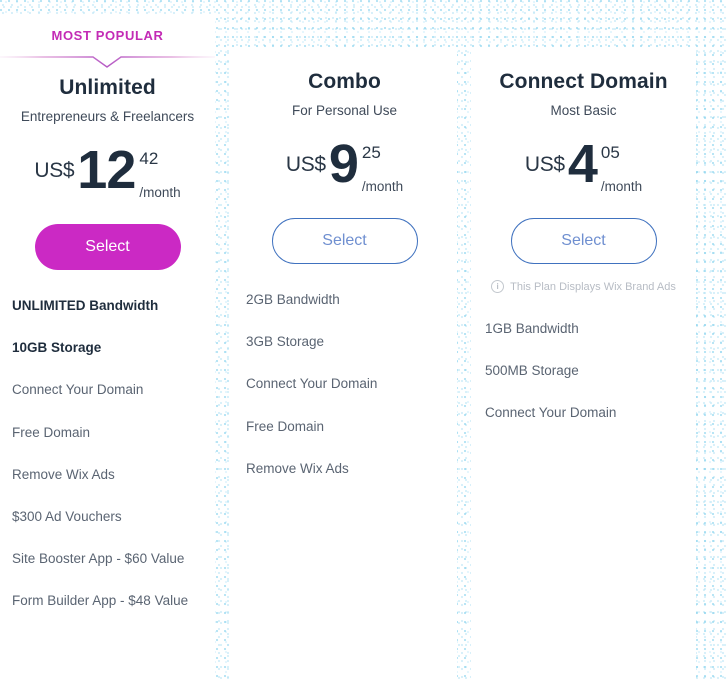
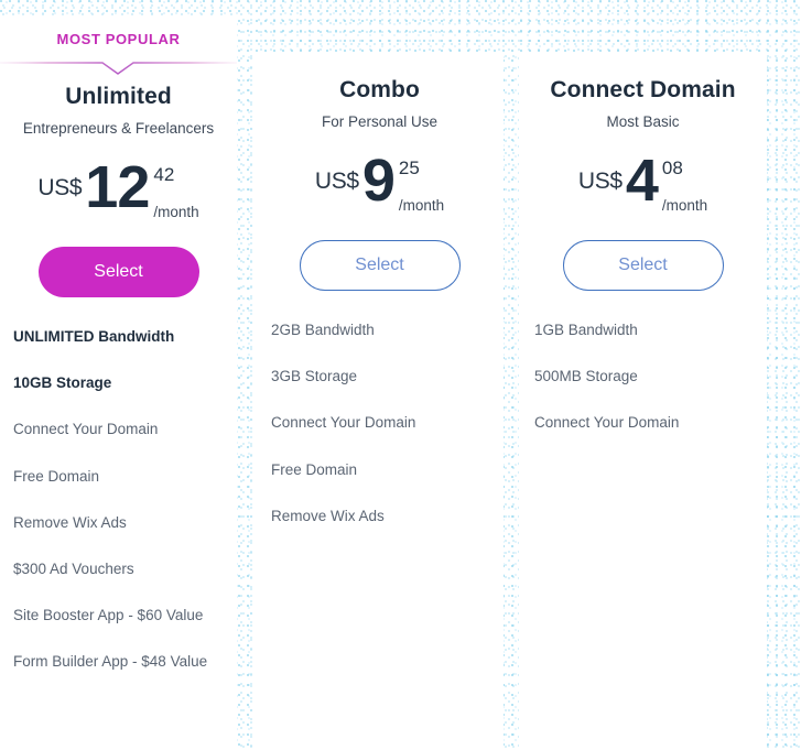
  MOST POPULAR
  Unlimited
  Entrepreneurs & Freelancers
  US$
  12
  42
  /month
  Select
  UNLIMITED Bandwidth
  10GB Storage
  Connect Your Domain
  Free Domain
  Remove Wix Ads
  $300 Ad Vouchers
  Site Booster App - $60 Value
  Form Builder App - $48 Value
  Combo
  For Personal Use
  US$
  9
  25
  /month
  Select
  2GB Bandwidth
  3GB Storage
  Connect Your Domain
  Free Domain
  Remove Wix Ads
  Connect Domain
  Most Basic
  US$
  4
- 05
+ 08
  /month
  Select
- i
- This Plan Displays Wix Brand Ads
  1GB Bandwidth
  500MB Storage
  Connect Your Domain
